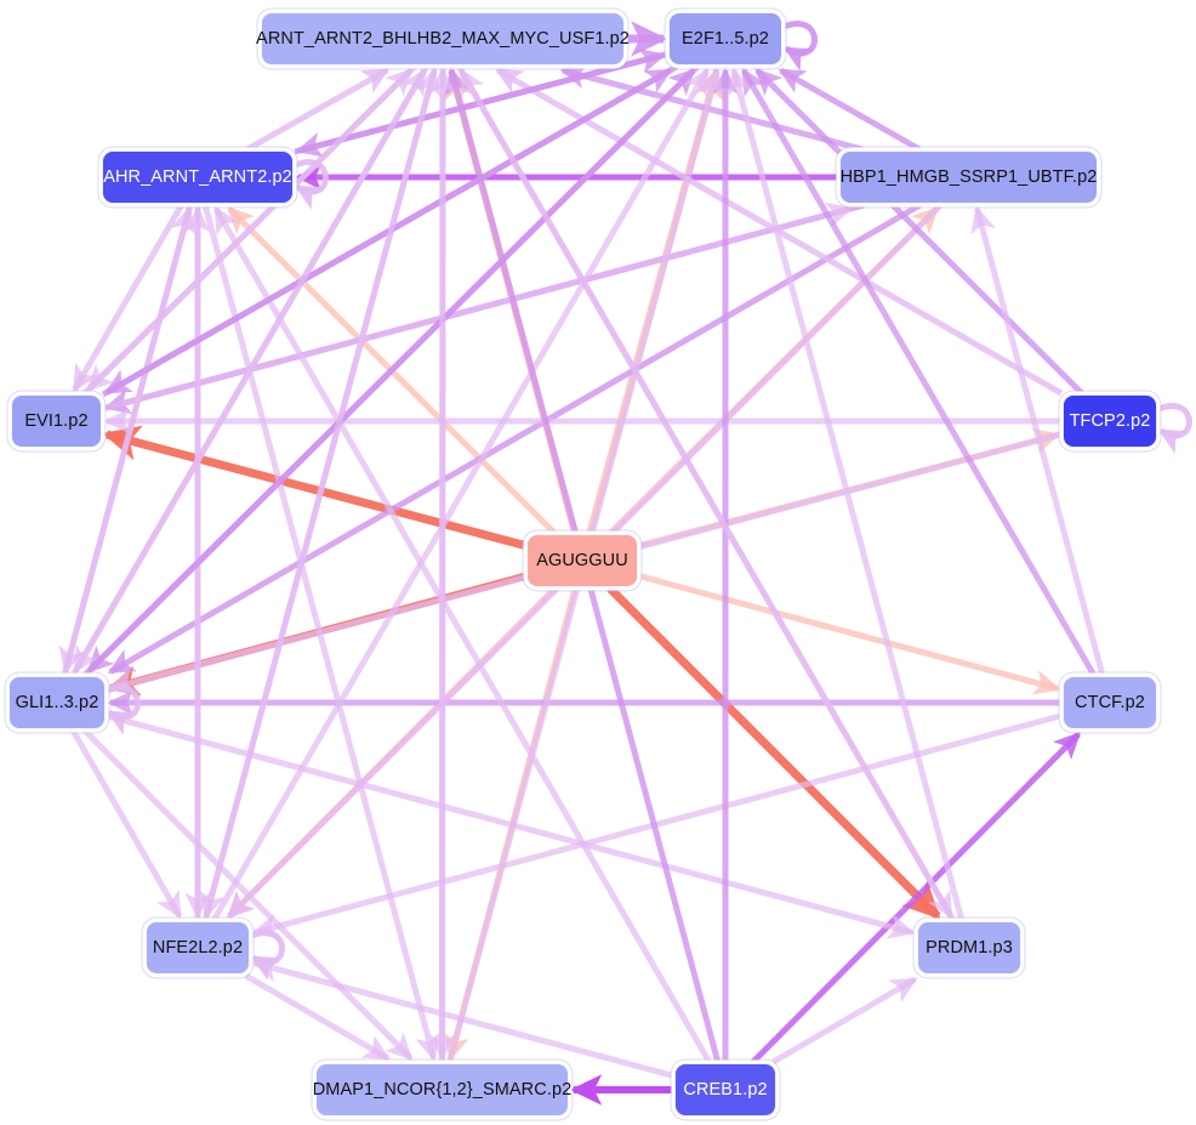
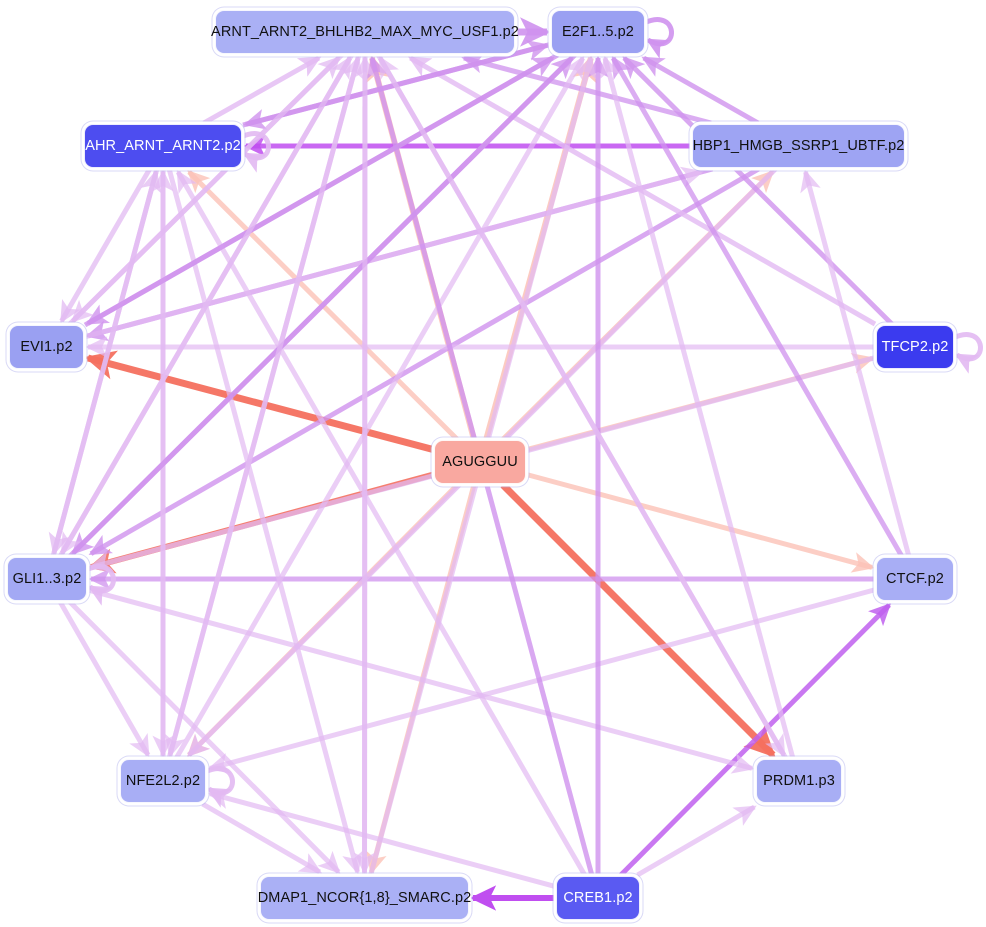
  ARNT_ARNT2_BHLHB2_MAX_MYC_USF1.p2
  E2F1..5.p2
  AHR_ARNT_ARNT2.p2
  HBP1_HMGB_SSRP1_UBTF.p2
  EVI1.p2
  TFCP2.p2
  AGUGGUU
  GLI1..3.p2
  CTCF.p2
  NFE2L2.p2
  PRDM1.p3
- DMAP1_NCOR{1,2}_SMARC.p2
+ DMAP1_NCOR{1,8}_SMARC.p2
  CREB1.p2
